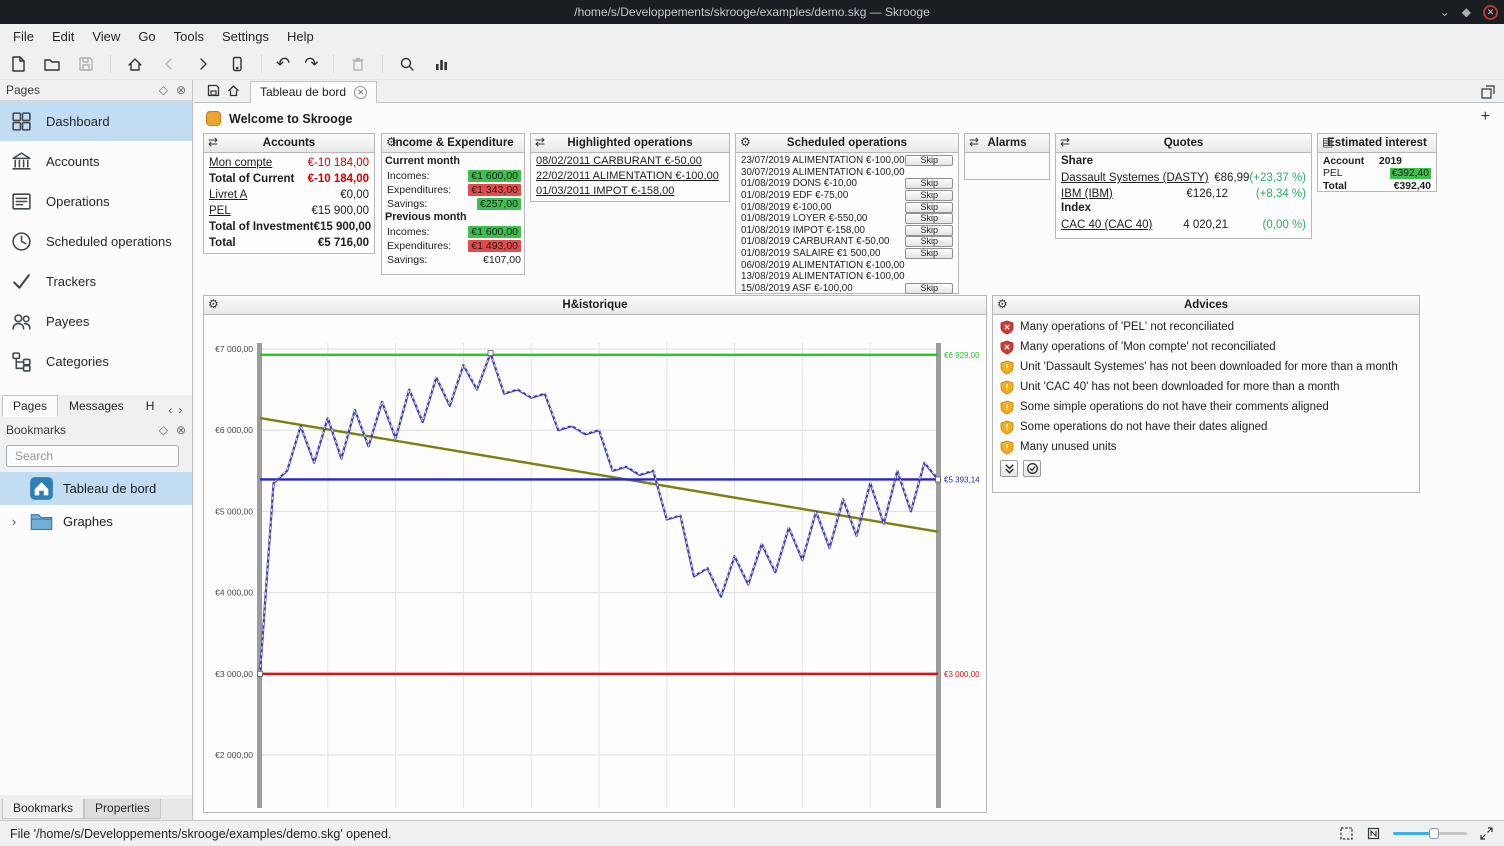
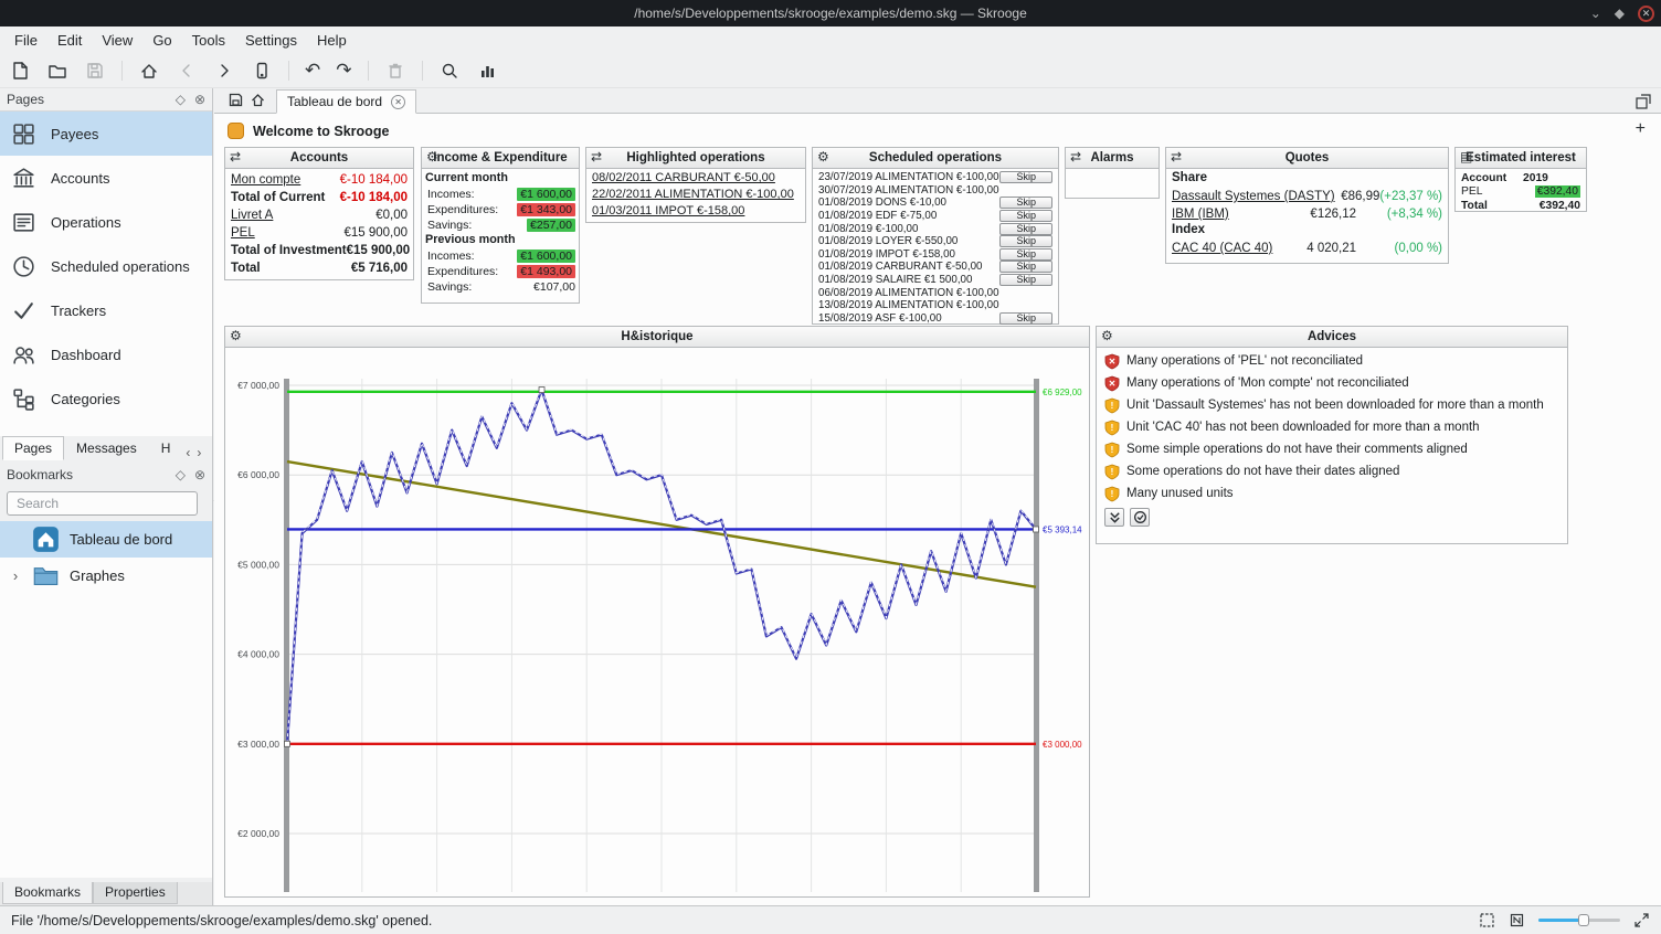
  /home/s/Developpements/skrooge/examples/demo.skg — Skrooge
  ⌄
  ◆
  ✕
  File
  Edit
  View
  Go
  Tools
  Settings
  Help
  ↶
  ↷
  Pages
  ◇
  ⊗
- Dashboard
+ Payees
  Accounts
  Operations
  Scheduled operations
  Trackers
- Payees
+ Dashboard
  Categories
  Pages
  Messages
  H
  ‹
  ›
  Bookmarks
  ◇
  ⊗
  Search
  Tableau de bord
  ›
  Graphes
  Bookmarks
  Properties
  Tableau de bord
  ✕
  Welcome to Skrooge
  +
  ⇄
  Accounts
  Mon compte
  €-10 184,00
  Total of Current
  €-10 184,00
  Livret A
  €0,00
  PEL
  €15 900,00
  Total of Investment
  €15 900,00
  Total
  €5 716,00
  ⚙
  Income & Expenditure
  Current month
  Incomes:
  €1 600,00
  Expenditures:
  €1 343,00
  Savings:
  €257,00
  Previous month
  Incomes:
  €1 600,00
  Expenditures:
  €1 493,00
  Savings:
  €107,00
  ⇄
  Highlighted operations
  08/02/2011 CARBURANT €-50,00
  22/02/2011 ALIMENTATION €-100,00
  01/03/2011 IMPOT €-158,00
  ⚙
  Scheduled operations
  23/07/2019 ALIMENTATION €-100,00
  Skip
  30/07/2019 ALIMENTATION €-100,00
  01/08/2019 DONS €-10,00
  Skip
  01/08/2019 EDF €-75,00
  Skip
  01/08/2019 €-100,00
  Skip
  01/08/2019 LOYER €-550,00
  Skip
  01/08/2019 IMPOT €-158,00
  Skip
  01/08/2019 CARBURANT €-50,00
  Skip
  01/08/2019 SALAIRE €1 500,00
  Skip
  06/08/2019 ALIMENTATION €-100,00
  13/08/2019 ALIMENTATION €-100,00
  15/08/2019 ASF €-100,00
  Skip
  ⇄
  Alarms
  ⇄
  Quotes
  Share
  Dassault Systemes (DASTY)
  €86,99
  (+23,37 %)
  IBM (IBM)
  €126,12
  (+8,34 %)
  Index
  CAC 40 (CAC 40)
  4 020,21
  (0,00 %)
  ▤
  Estimated interest
  Account
  2019
  PEL
  €392,40
  Total
  €392,40
  ⚙
  H&istorique
  €6 929,00
  €5 393,14
  €3 000,00
  €7 000,00
  €6 000,00
  €5 000,00
  €4 000,00
  €3 000,00
  €2 000,00
  ⚙
  Advices
  ✕
  Many operations of 'PEL' not reconciliated
  ✕
  Many operations of 'Mon compte' not reconciliated
  !
  Unit 'Dassault Systemes' has not been downloaded for more than a month
  !
  Unit 'CAC 40' has not been downloaded for more than a month
  !
  Some simple operations do not have their comments aligned
  !
  Some operations do not have their dates aligned
  !
  Many unused units
  File '/home/s/Developpements/skrooge/examples/demo.skg' opened.
